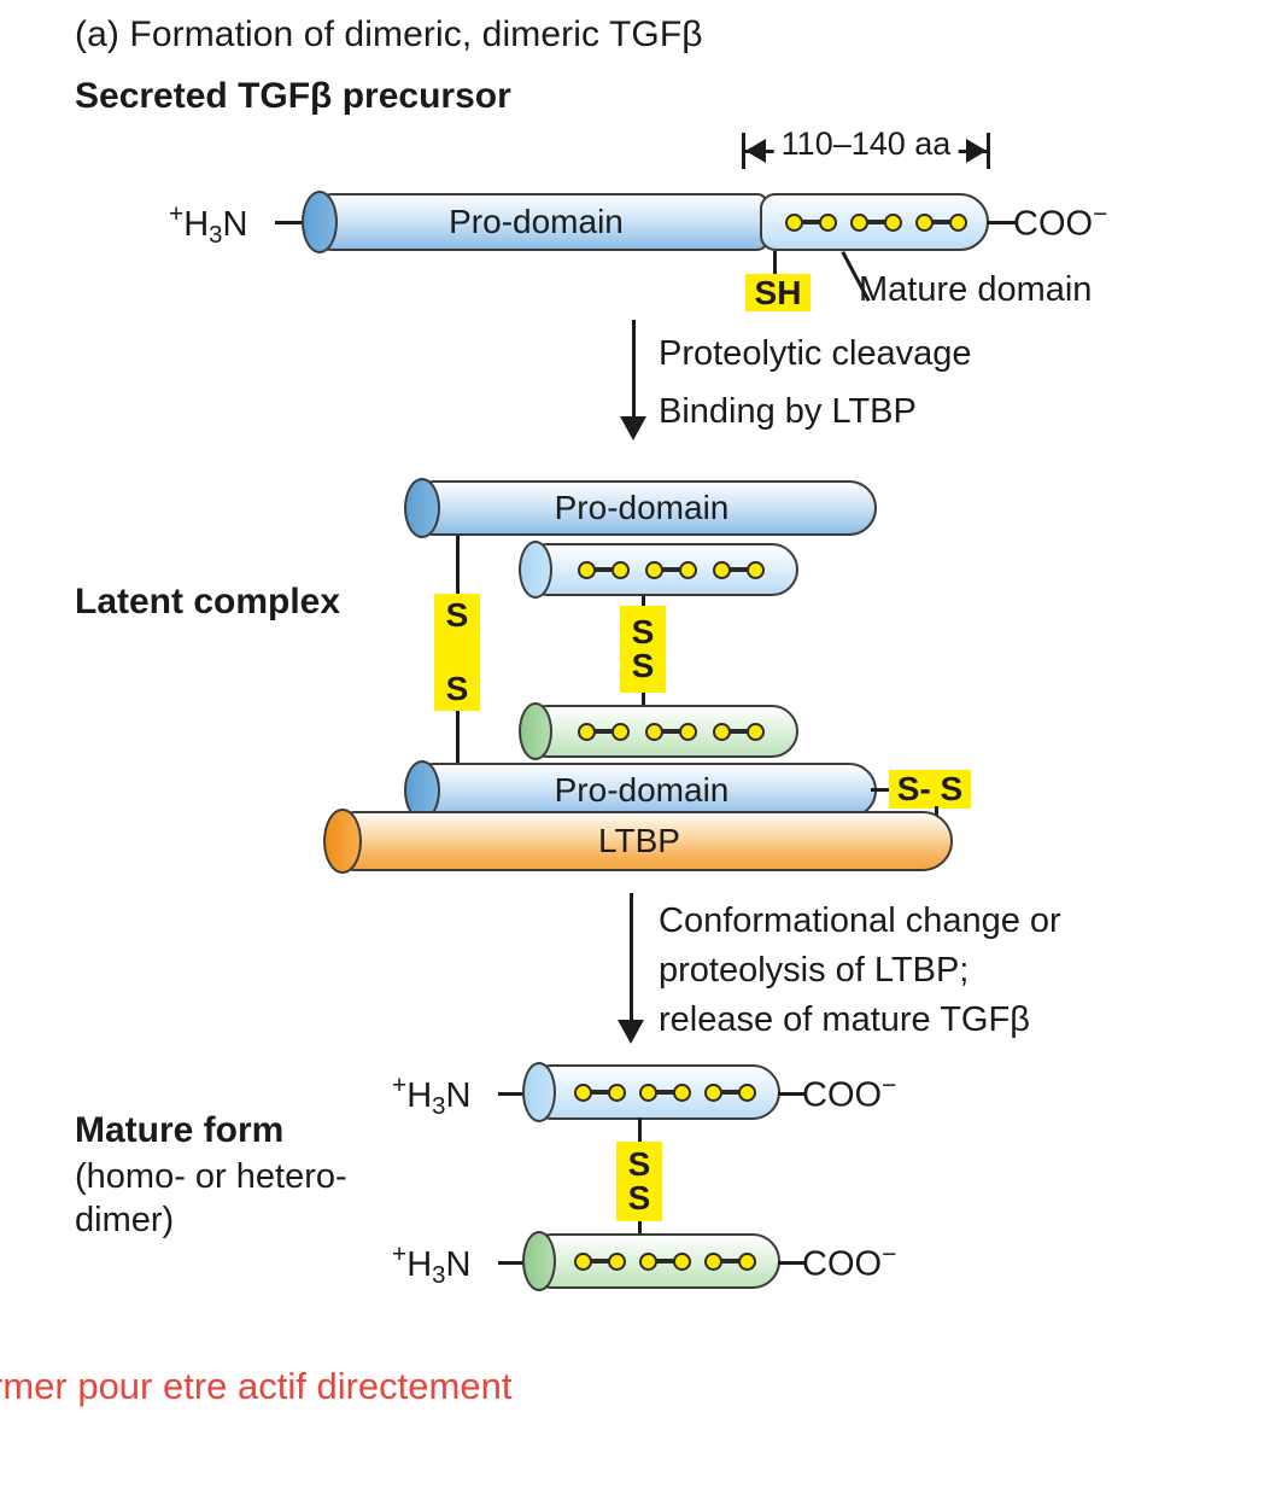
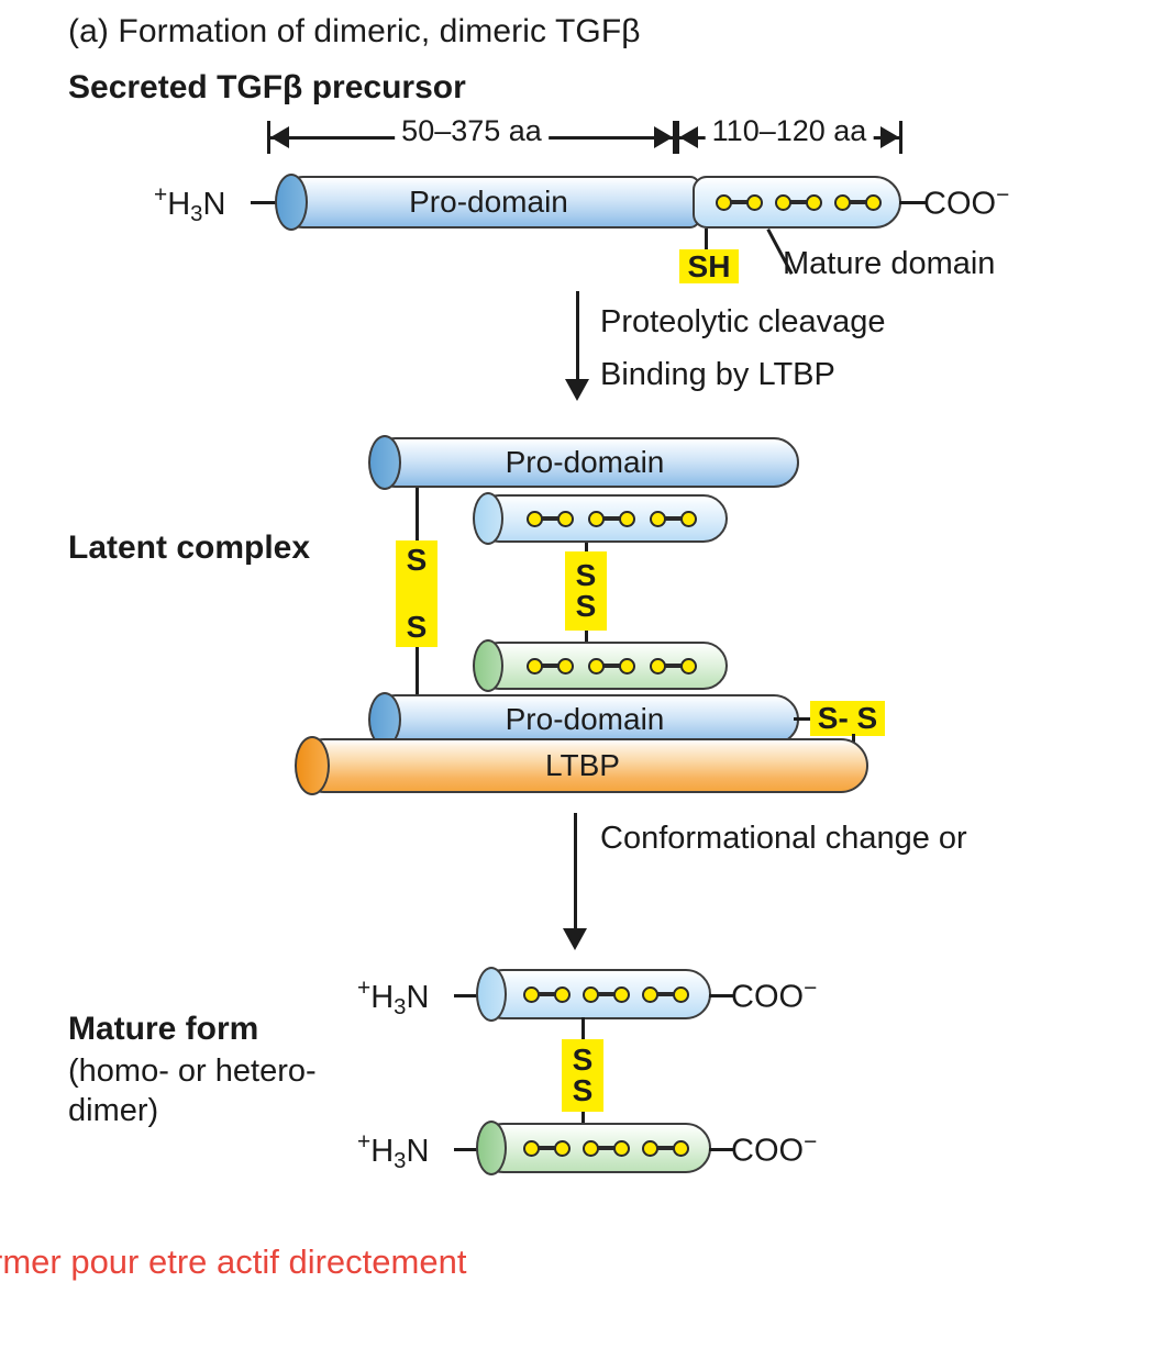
  (a) Formation of dimeric, dimeric TGFβ
  Secreted TGFβ precursor
+ 50–375 aa
- 110–140 aa
+ 110–120 aa
  +H3N
  Pro-domain
  COO−
  SH
  Mature domain
  Proteolytic cleavage
  Binding by LTBP
  Latent complex
  Pro-domain
  S
  S
  S
  S
  Pro-domain
  S- S
  LTBP
  Conformational change or
- proteolysis of LTBP;
- release of mature TGFβ
  Mature form
  (homo- or hetero-
  dimer)
  +H3N
  COO−
  S
  S
  +H3N
  COO−
  mer pour etre actif directement
